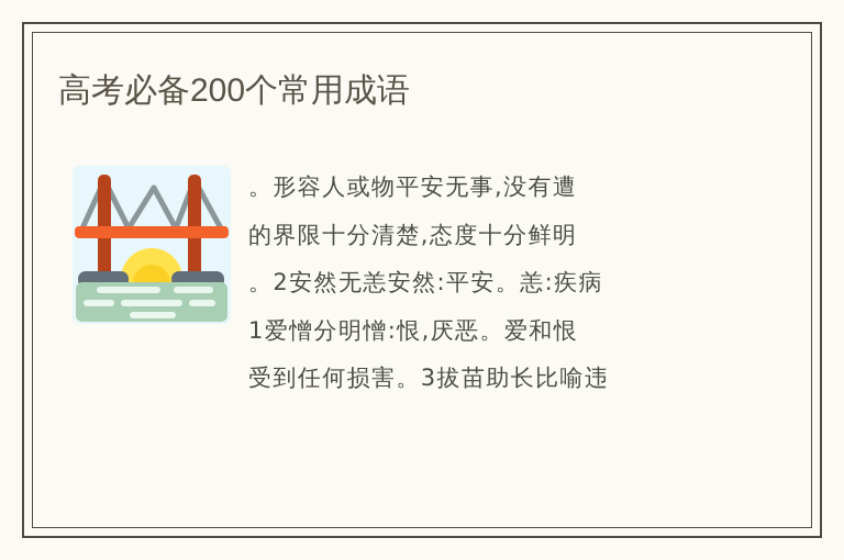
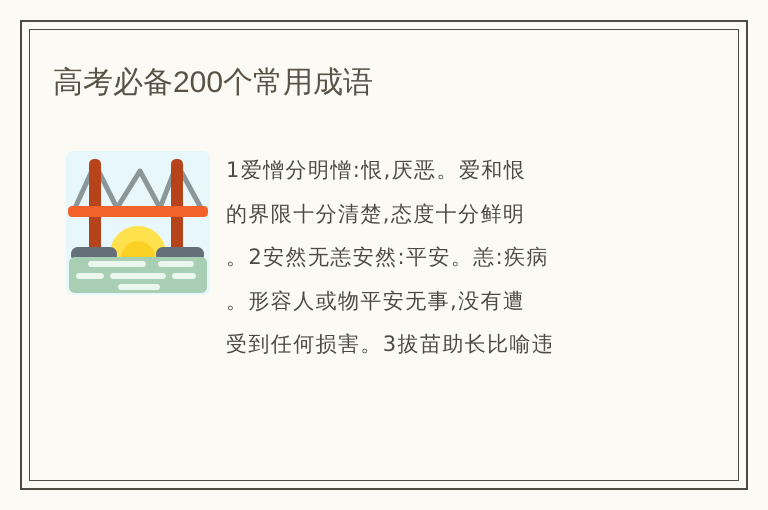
  高考必备200个常用成语
- 。形容人或物平安无事,没有遭
+ 1爱憎分明憎:恨,厌恶。爱和恨
  的界限十分清楚,态度十分鲜明
  。2安然无恙安然:平安。恙:疾病
- 1爱憎分明憎:恨,厌恶。爱和恨
+ 。形容人或物平安无事,没有遭
  受到任何损害。3拔苗助长比喻违
